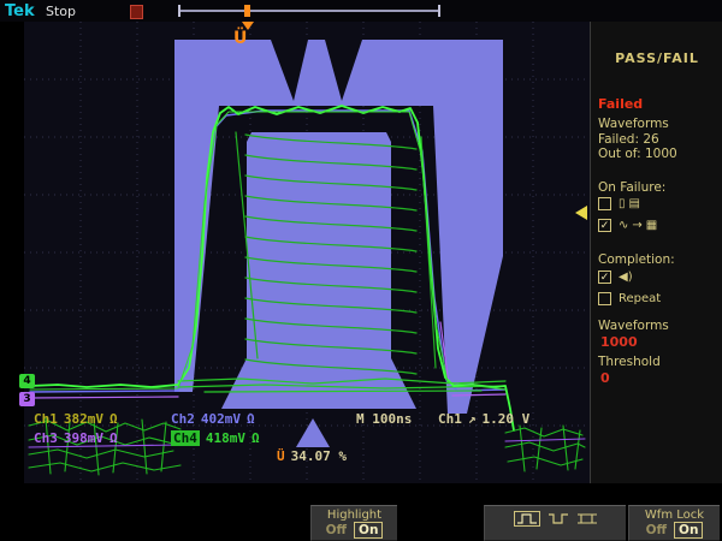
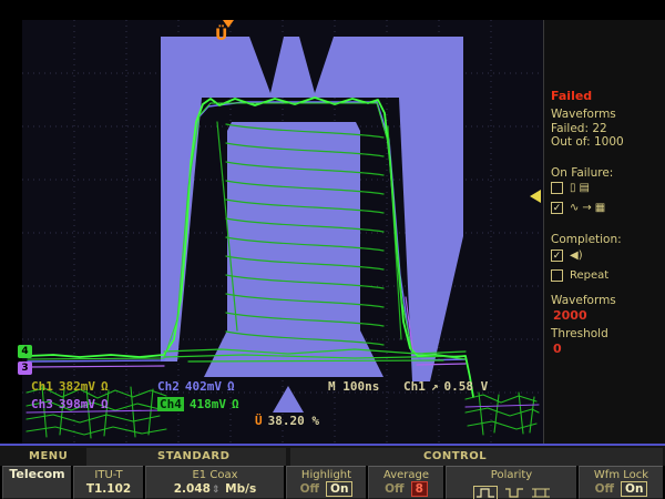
- Tek
- Stop
  Ü
  4
  3
  Ch1 382mV Ω
  Ch2 402mV Ω
  M 100ns
- Ch1 ↗ 1.20 V
+ Ch1 ↗ 0.58 V
  Ch3 398mV Ω
  Ch4 418mV Ω
- Ü 34.07 %
+ Ü 38.20 %
- PASS/FAIL
  Failed
  Waveforms
- Failed: 26
+ Failed: 22
  Out of: 1000
  On Failure:
  ▯
  ▤
  ✓
  ∿
  →
  ▦
  Completion:
  ✓
  ◀)
  Repeat
  Waveforms
- 1000
+ 2000
  Threshold
  0
+ MENU
+ STANDARD
+ CONTROL
+ Telecom
+ ITU-T
+ T1.102
+ E1 Coax
+ 2.048⇕ Mb/s
  Highlight
  Off On
+ Average
+ Off 8
+ Polarity
  Wfm Lock
  Off On
